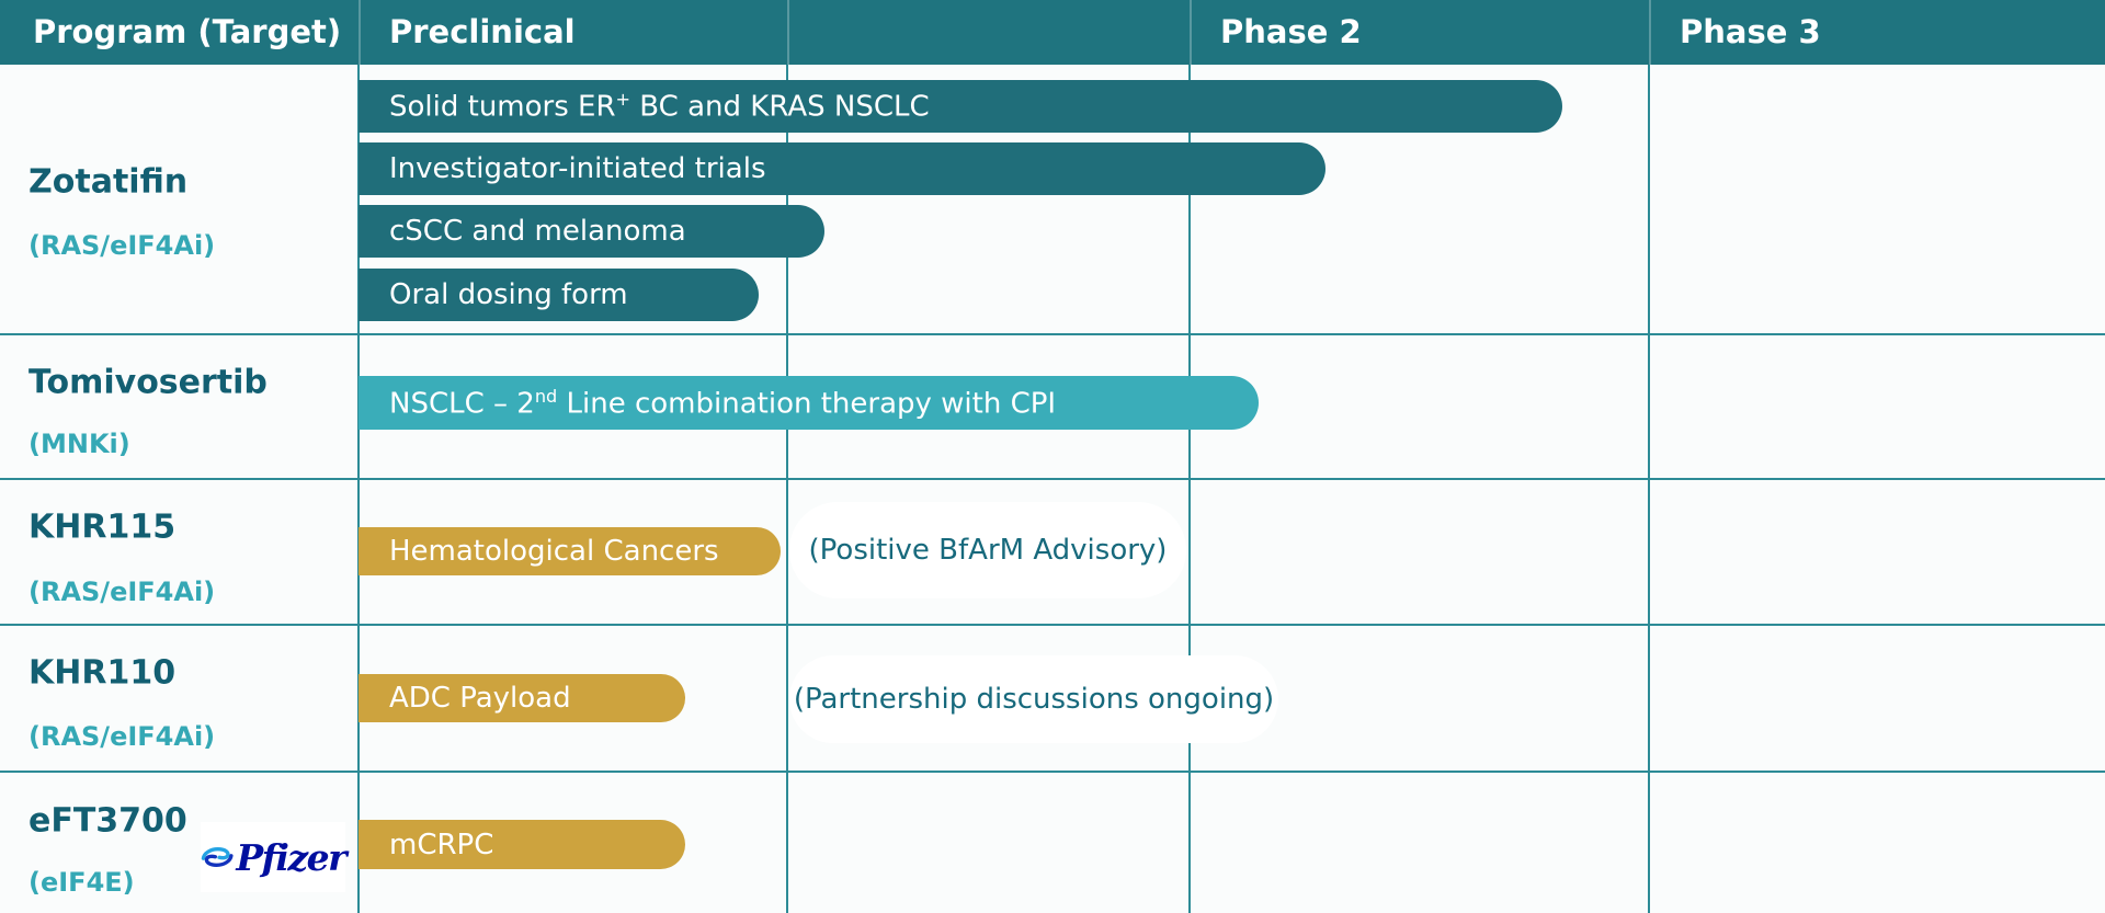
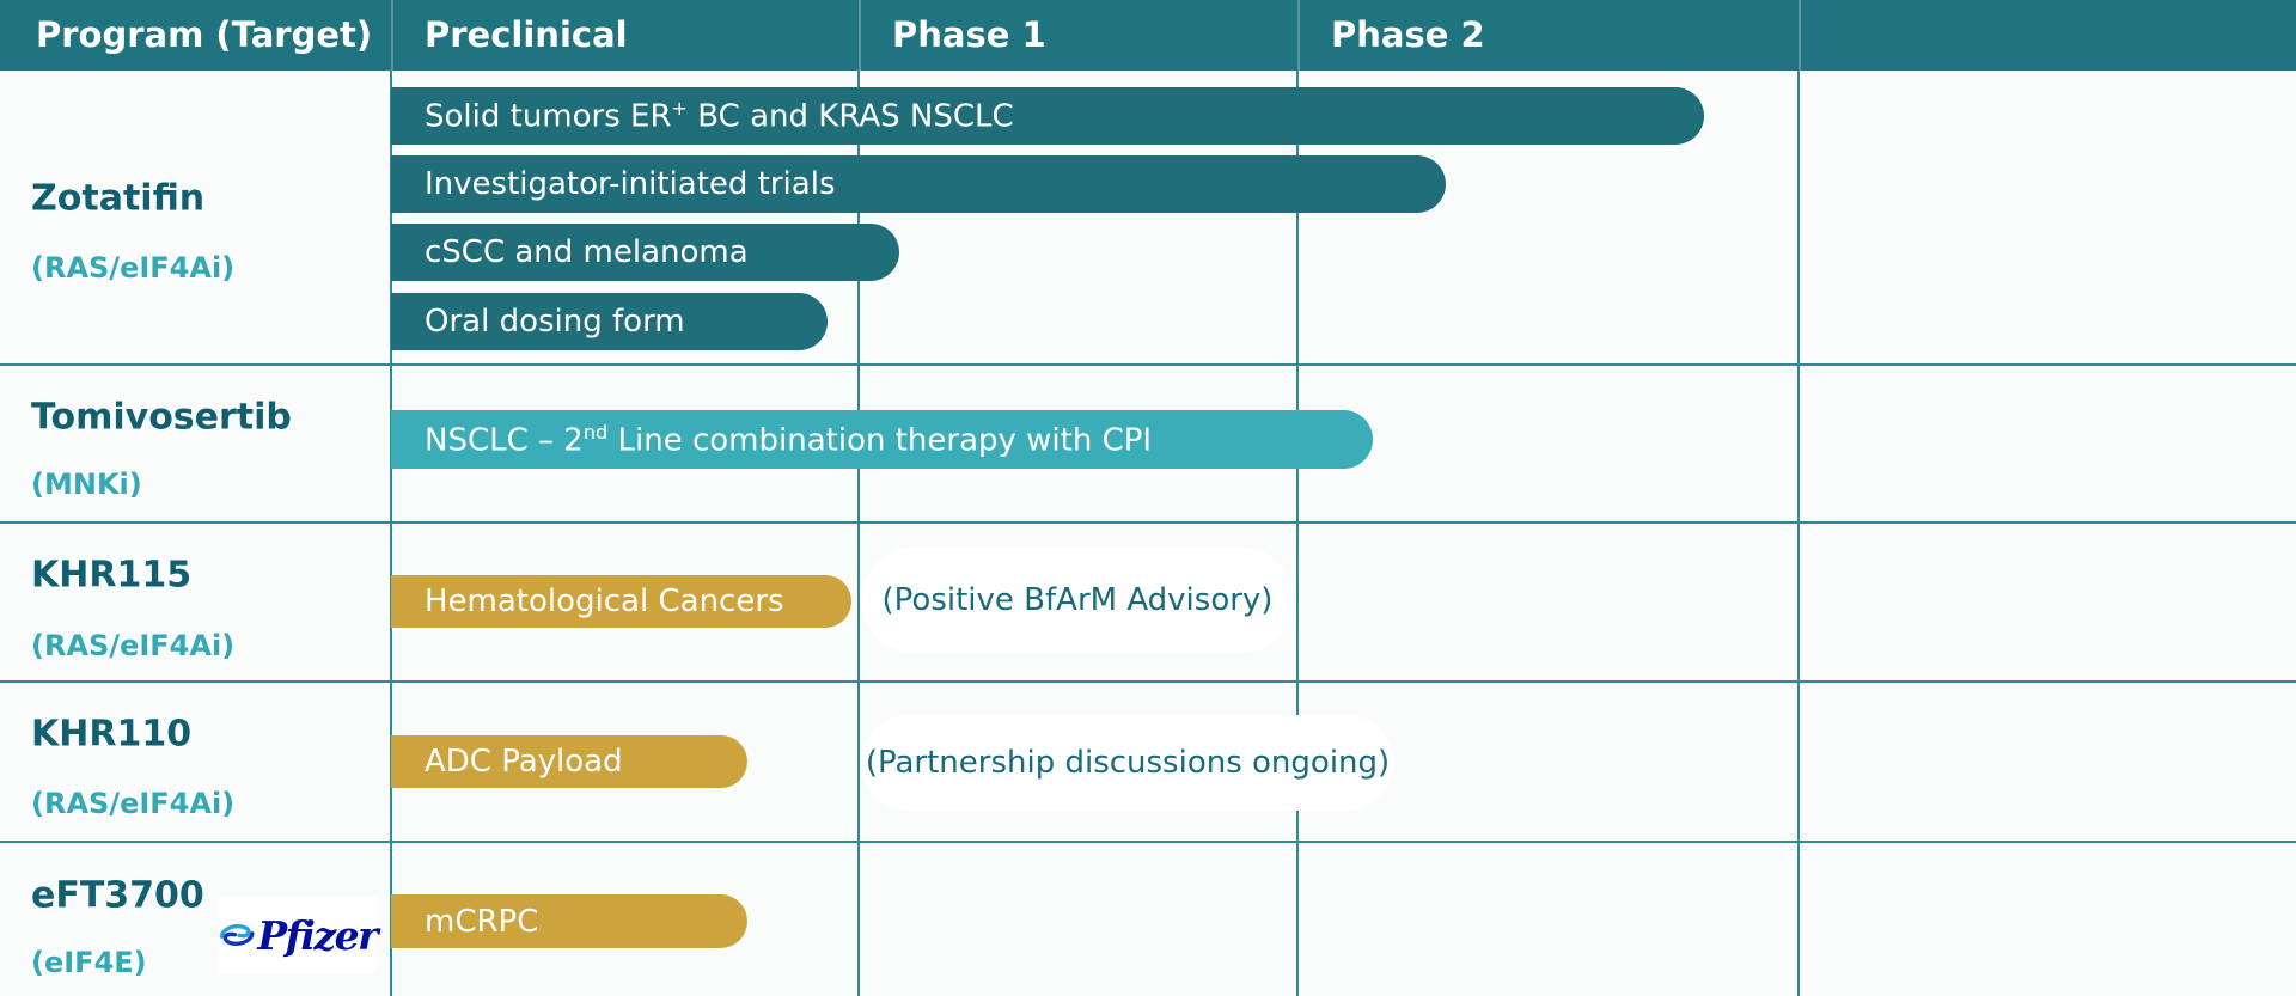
  Program (Target)
  Preclinical
+ Phase 1
  Phase 2
- Phase 3
  Zotatifin
  (RAS/eIF4Ai)
  Solid tumors ER+ BC and KRAS NSCLC
  Investigator-initiated trials
  cSCC and melanoma
  Oral dosing form
  Tomivosertib
  (MNKi)
  NSCLC – 2nd Line combination therapy with CPI
  KHR115
  (RAS/eIF4Ai)
  Hematological Cancers
  (Positive BfArM Advisory)
  KHR110
  (RAS/eIF4Ai)
  ADC Payload
  (Partnership discussions ongoing)
  eFT3700
  (eIF4E)
  mCRPC
  Pfizer
